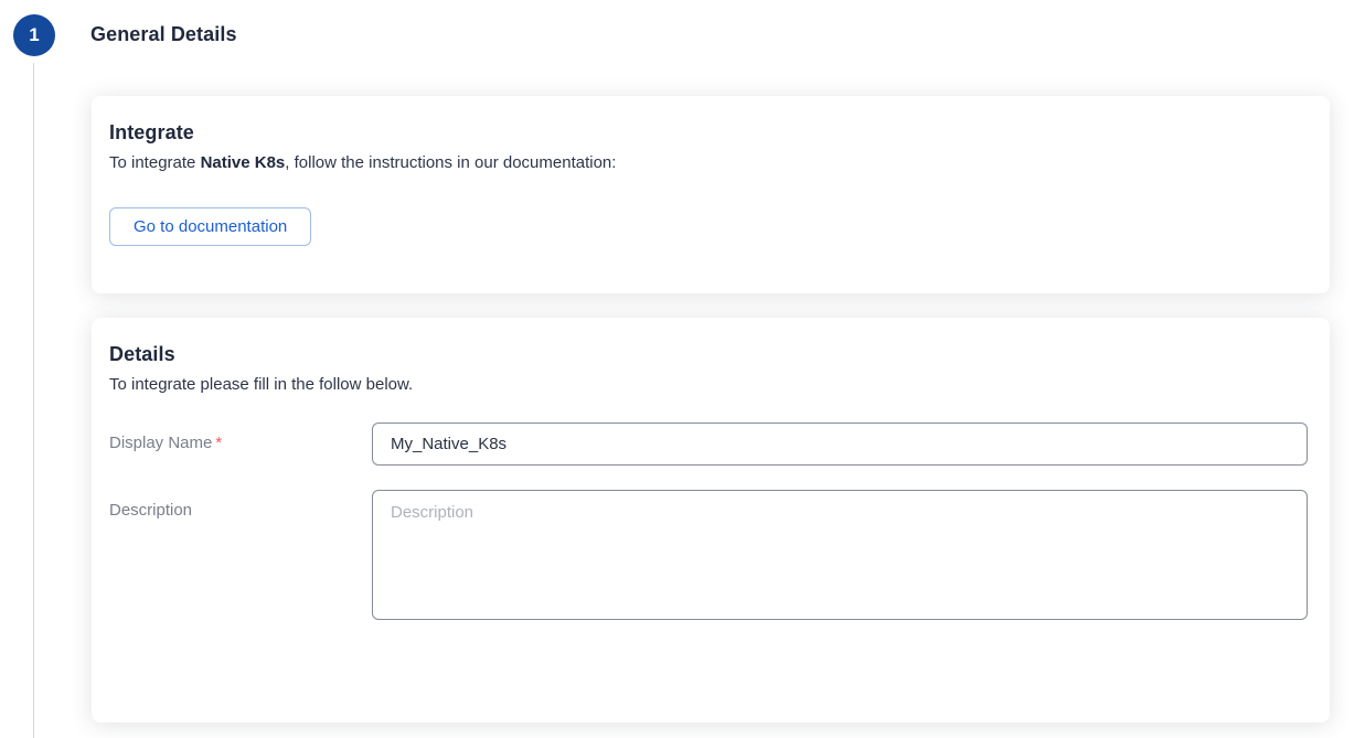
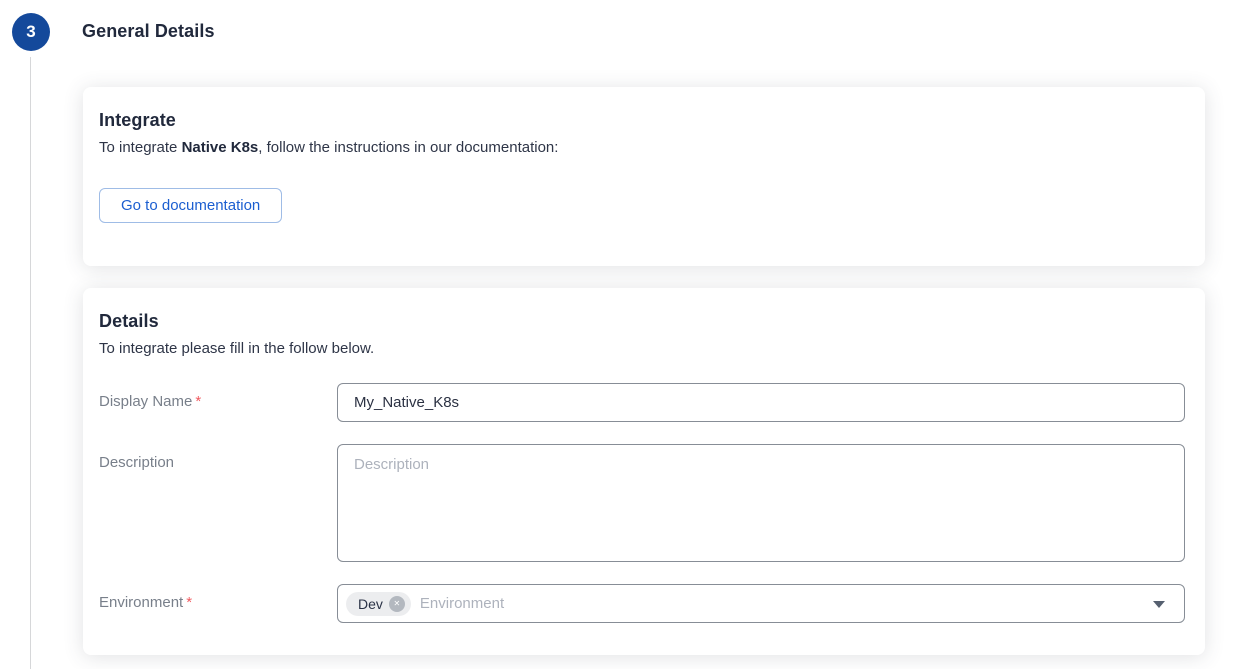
- 1
+ 3
  General Details
  Integrate
  To integrate Native K8s, follow the instructions in our documentation:
  Go to documentation
  Details
  To integrate please fill in the follow below.
  Display Name *
  My_Native_K8s
  Description
  Description
+ Environment *
+ Dev
+ ✕
+ Environment
